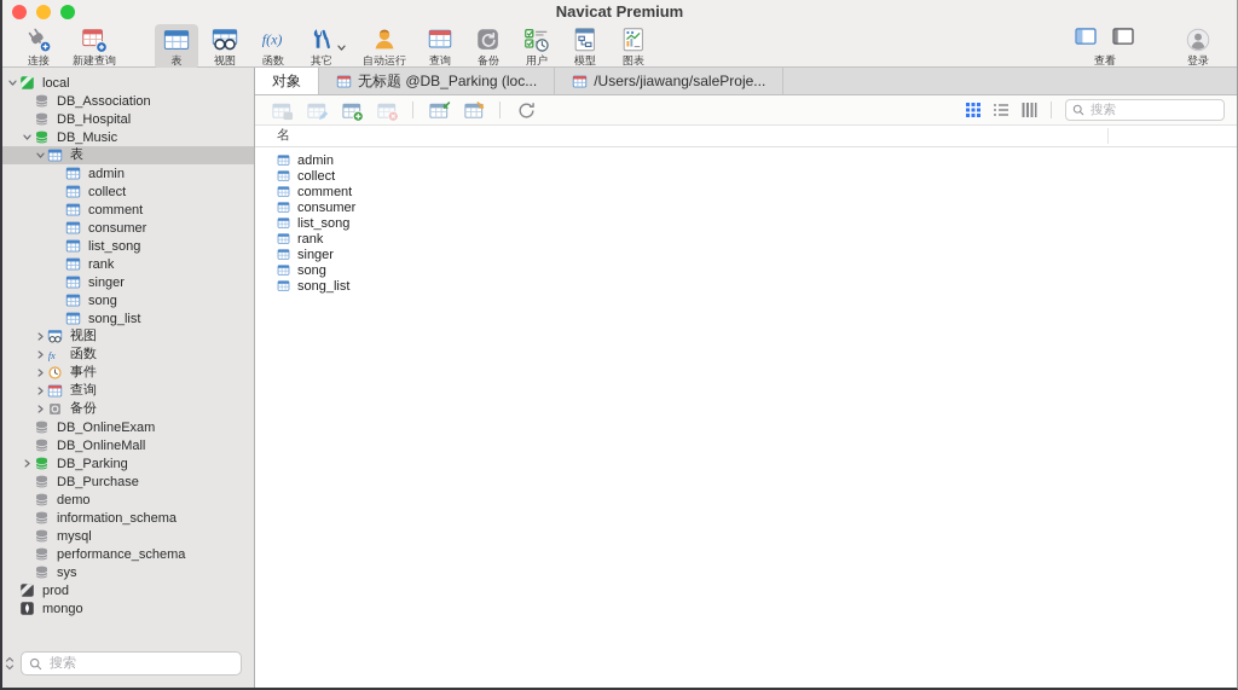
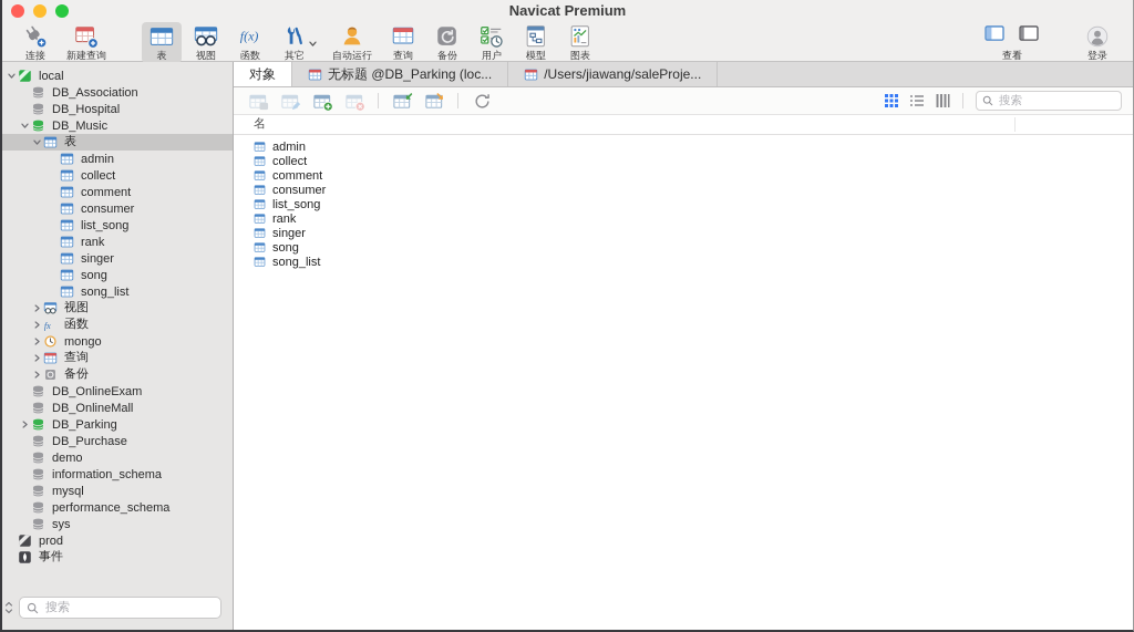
  Navicat Premium
  连接
  新建查询
  表
  视图
  f(x)
  函数
  其它
  自动运行
  查询
  备份
  用户
  模型
  图表
  查看
  登录
  local
  DB_Association
  DB_Hospital
  DB_Music
  表
  admin
  collect
  comment
  consumer
  list_song
  rank
  singer
  song
  song_list
  视图
  函数
- 事件
+ mongo
  查询
  备份
  DB_OnlineExam
  DB_OnlineMall
  DB_Parking
  DB_Purchase
  demo
  information_schema
  mysql
  performance_schema
  sys
  prod
- mongo
+ 事件
  搜索
  对象
  无标题 @DB_Parking (loc...
  /Users/jiawang/saleProje...
  搜索
  名
  admin
  collect
  comment
  consumer
  list_song
  rank
  singer
  song
  song_list
